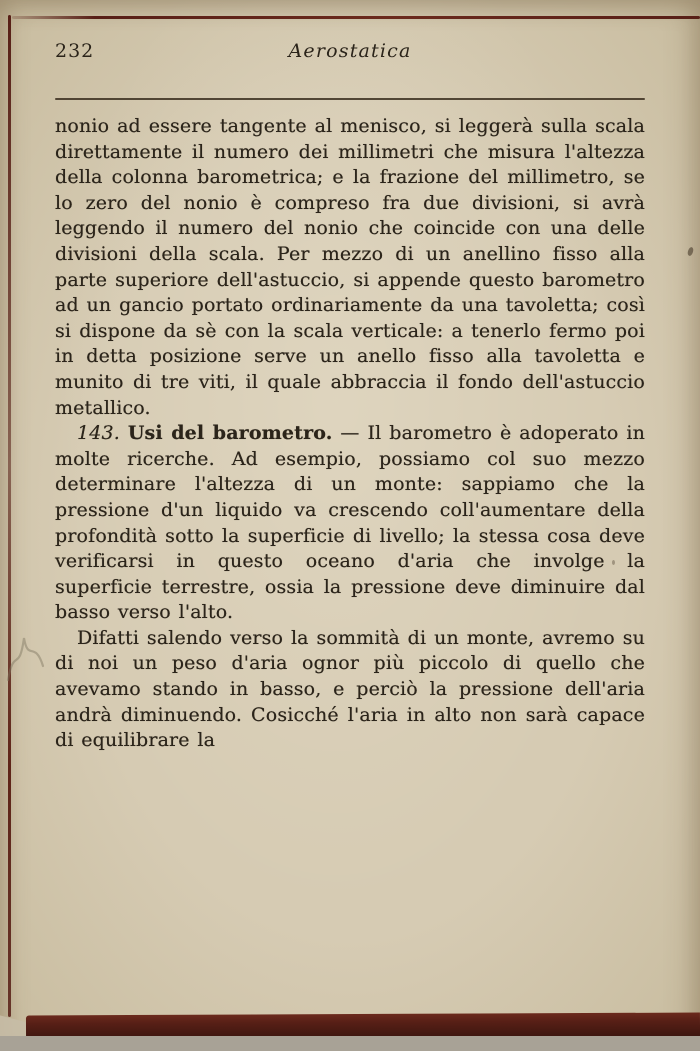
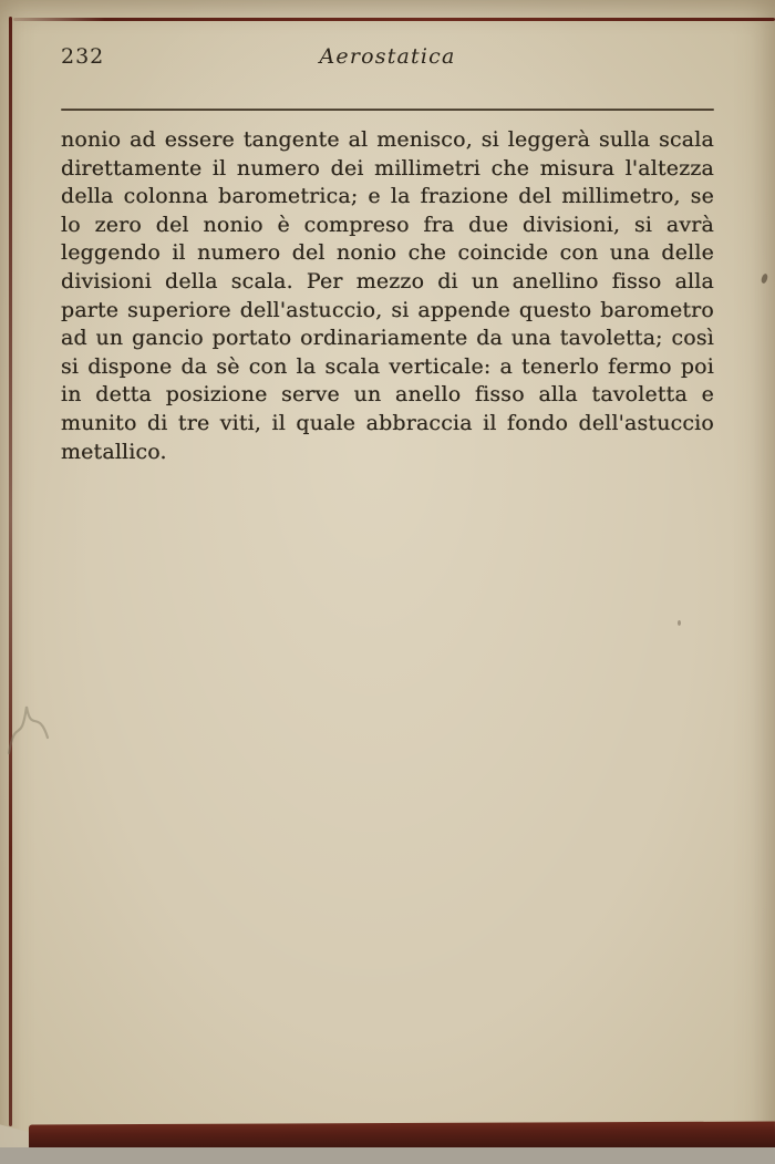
  232
  Aerostatica
  nonio ad essere tangente al menisco, si leggerà sulla scala direttamente il numero dei millimetri che misura l'altezza della colonna barometrica; e la frazione del millimetro, se lo zero del nonio è compreso fra due divisioni, si avrà leggendo il numero del nonio che coincide con una delle divisioni della scala. Per mezzo di un anellino fisso alla parte superiore dell'astuccio, si appende questo barometro ad un gancio portato ordinariamente da una tavoletta; così si dispone da sè con la scala verticale: a tenerlo fermo poi in detta posizione serve un anello fisso alla tavoletta e munito di tre viti, il quale abbraccia il fondo dell'astuccio metallico.
- 143. Usi del barometro. — Il barometro è adoperato in molte ricerche. Ad esempio, possiamo col suo mezzo determinare l'altezza di un monte: sappiamo che la pressione d'un liquido va crescendo coll'aumentare della profondità sotto la superficie di livello; la stessa cosa deve verificarsi in questo oceano d'aria che involge la superficie terrestre, ossia la pressione deve diminuire dal basso verso l'alto.
- Difatti salendo verso la sommità di un monte, avremo su di noi un peso d'aria ognor più piccolo di quello che avevamo stando in basso, e perciò la pressione dell'aria andrà diminuendo. Cosicché l'aria in alto non sarà capace di equilibrare la
